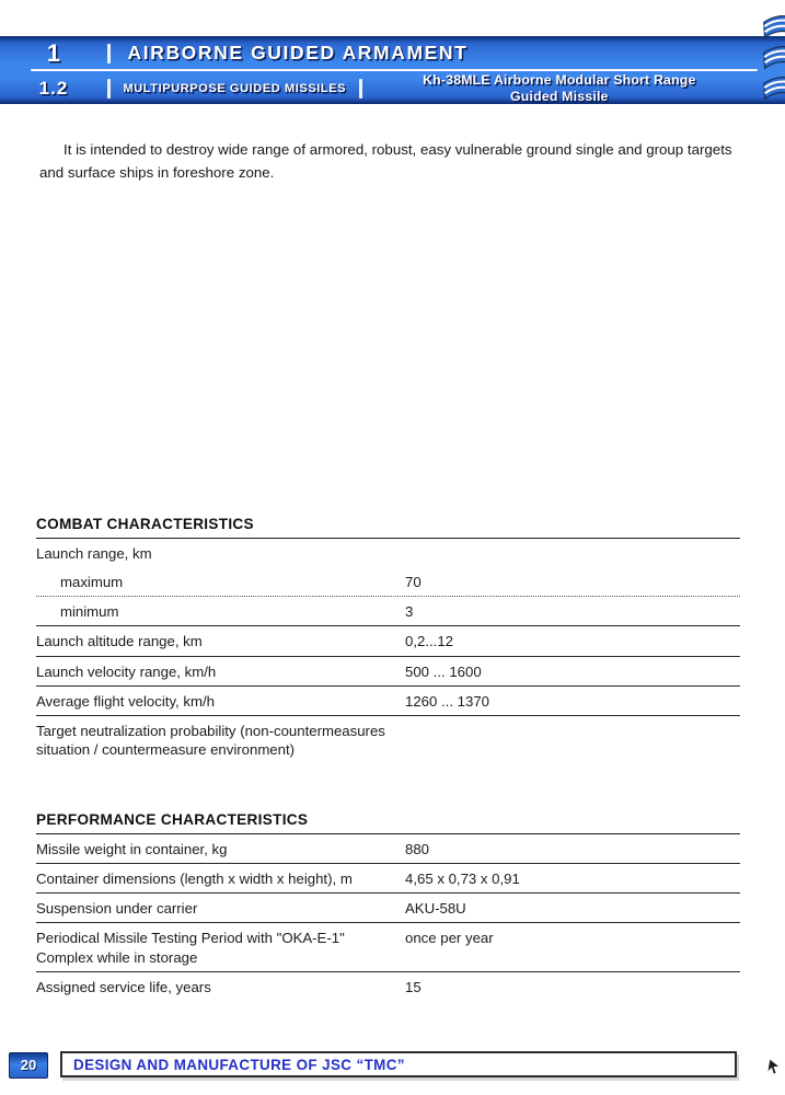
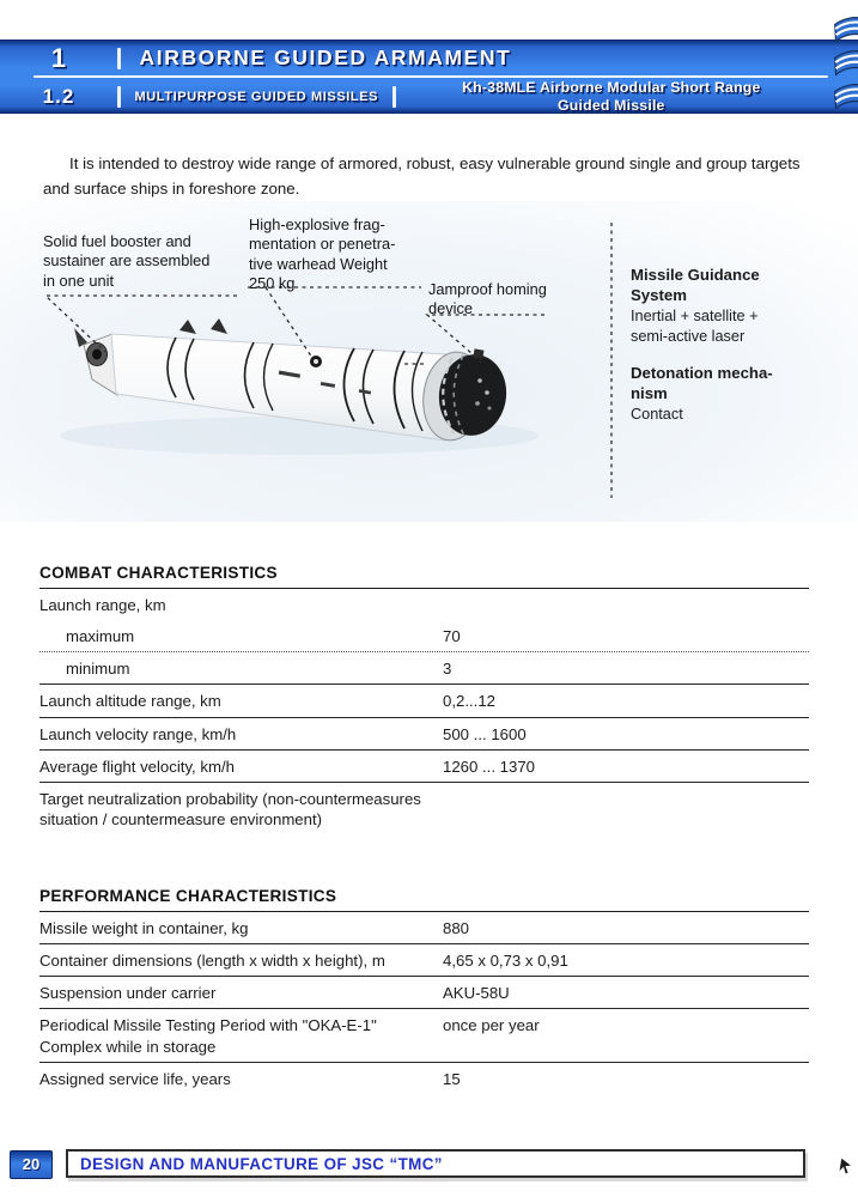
  1
  AIRBORNE GUIDED ARMAMENT
  1.2
  MULTIPURPOSE GUIDED MISSILES
  Kh-38MLE Airborne Modular Short Range
  Guided Missile
  It is intended to destroy wide range of armored, robust, easy vulnerable ground single and group targets and surface ships in foreshore zone.
+ Solid fuel booster and
+ sustainer are assembled
+ in one unit
+ High-explosive frag-
+ mentation or penetra-
+ tive warhead Weight
+ 250 kg
+ Jamproof homing
+ device
+ Missile Guidance
+ System
+ Inertial + satellite +
+ semi-active laser
+ Detonation mecha-
+ nism
+ Contact
  COMBAT CHARACTERISTICS
  Launch range, km
  maximum
  70
  minimum
  3
  Launch altitude range, km
  0,2...12
  Launch velocity range, km/h
  500 ... 1600
  Average flight velocity, km/h
  1260 ... 1370
  Target neutralization probability (non-countermeasures situation / countermeasure environment)
  PERFORMANCE CHARACTERISTICS
  Missile weight in container, kg
  880
  Container dimensions (length x width x height), m
  4,65 x 0,73 x 0,91
  Suspension under carrier
  AKU-58U
  Periodical Missile Testing Period with "OKA-E-1" Complex while in storage
  once per year
  Assigned service life, years
  15
  20
  DESIGN AND MANUFACTURE OF JSC “TMC”
